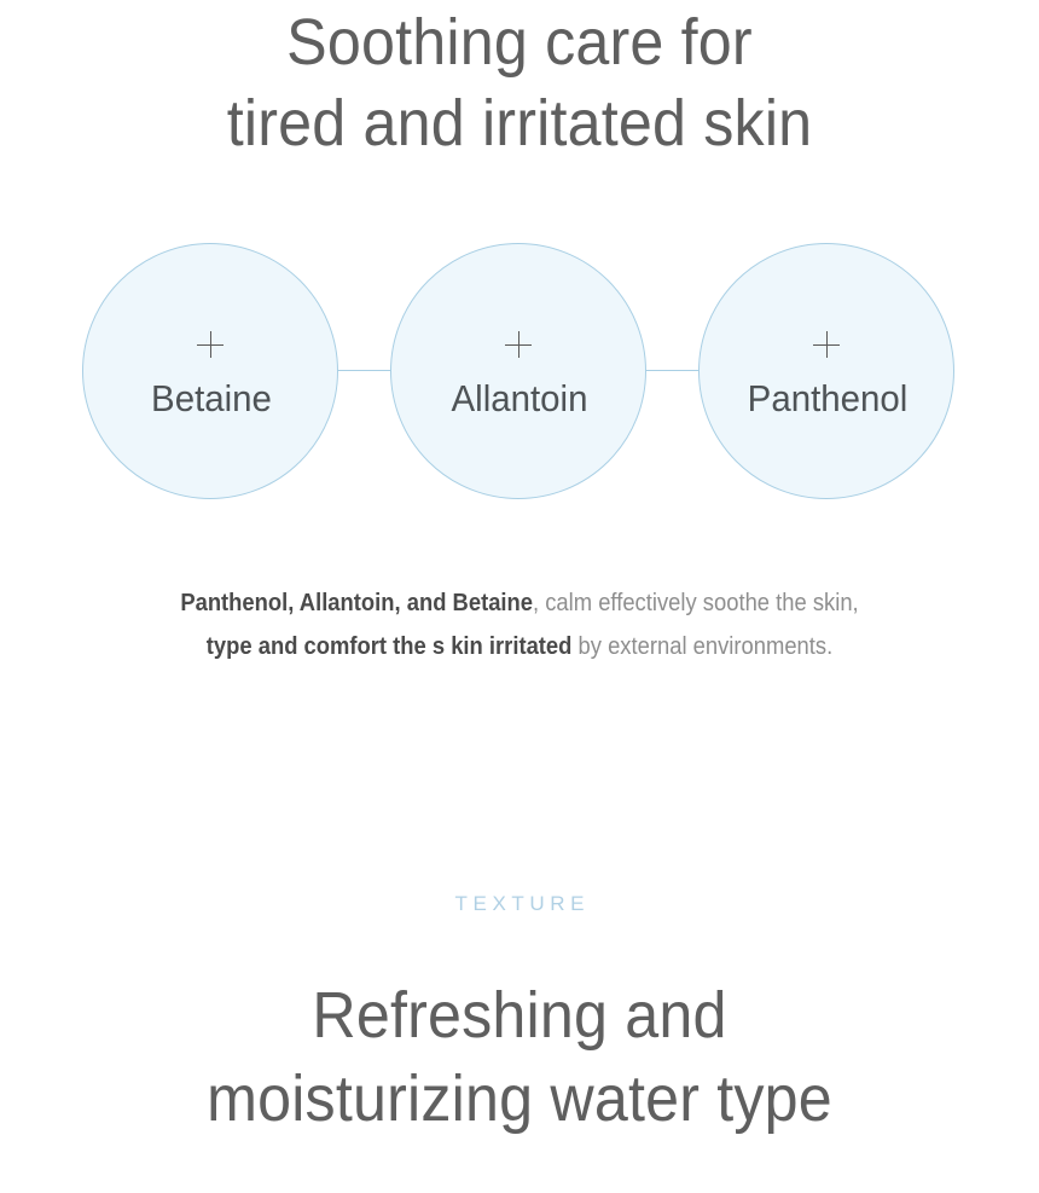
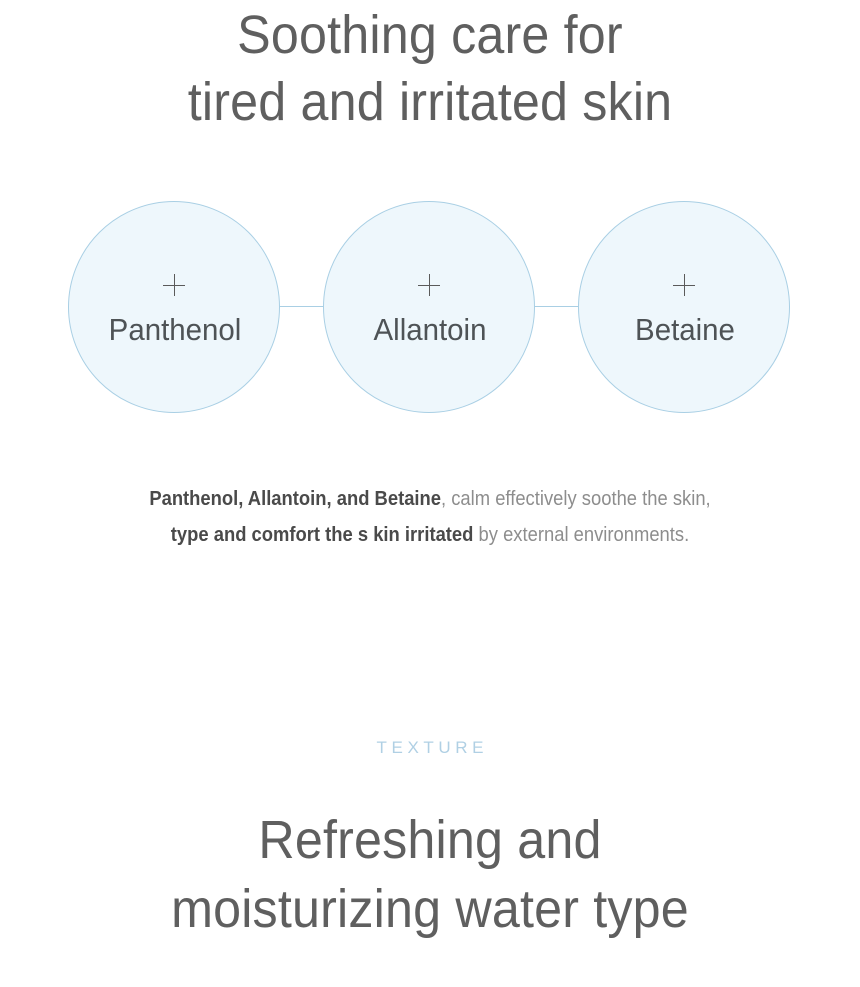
  Soothing care for
  tired and irritated skin
- Betaine
+ Panthenol
  Allantoin
- Panthenol
+ Betaine
  Panthenol, Allantoin, and Betaine, calm effectively soothe the skin,
  type and comfort the s kin irritated by external environments.
  TEXTURE
  Refreshing and
  moisturizing water type
